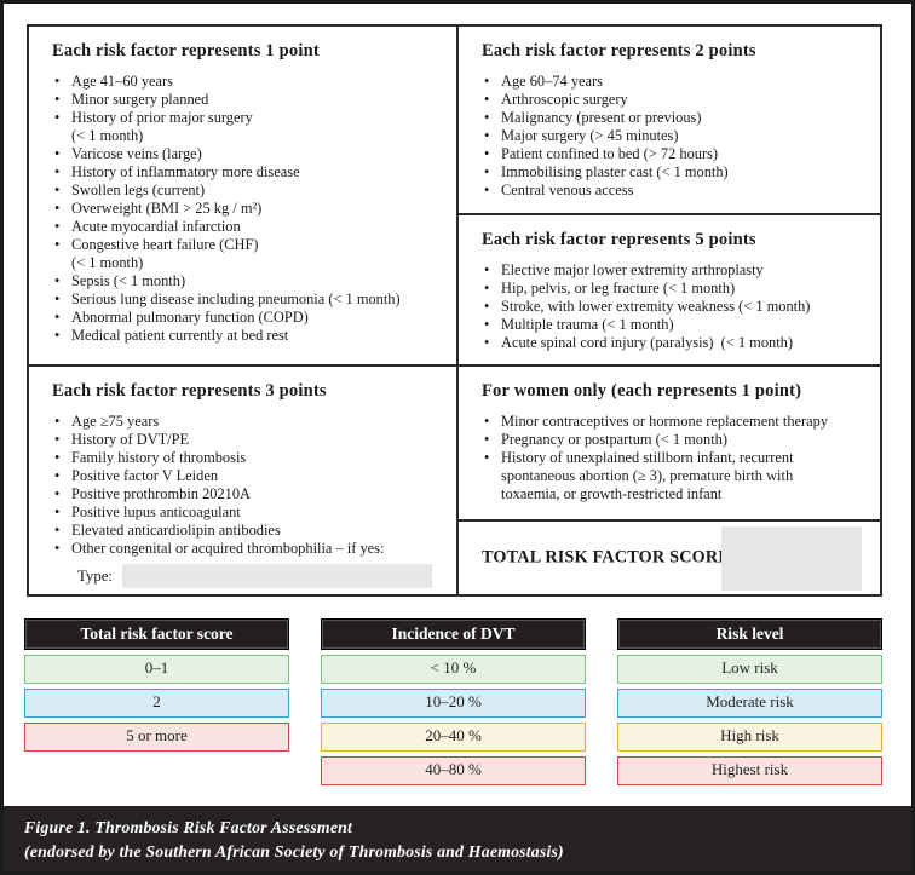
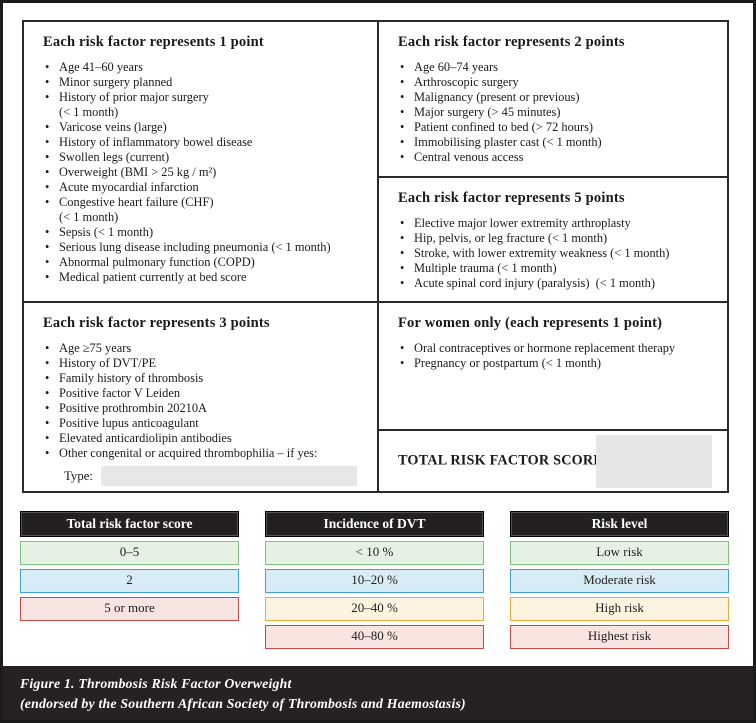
  Each risk factor represents 1 point
  Age 41–60 years
  Minor surgery planned
  History of prior major surgery
  (< 1 month)
  Varicose veins (large)
- History of inflammatory more disease
+ History of inflammatory bowel disease
  Swollen legs (current)
  Overweight (BMI > 25 kg / m²)
  Acute myocardial infarction
  Congestive heart failure (CHF)
  (< 1 month)
  Sepsis (< 1 month)
  Serious lung disease including pneumonia (< 1 month)
  Abnormal pulmonary function (COPD)
- Medical patient currently at bed rest
+ Medical patient currently at bed score
  Each risk factor represents 3 points
  Age ≥75 years
  History of DVT/PE
  Family history of thrombosis
  Positive factor V Leiden
  Positive prothrombin 20210A
  Positive lupus anticoagulant
  Elevated anticardiolipin antibodies
  Other congenital or acquired thrombophilia – if yes:
  Type:
  Each risk factor represents 2 points
  Age 60–74 years
  Arthroscopic surgery
  Malignancy (present or previous)
  Major surgery (> 45 minutes)
  Patient confined to bed (> 72 hours)
  Immobilising plaster cast (< 1 month)
  Central venous access
  Each risk factor represents 5 points
  Elective major lower extremity arthroplasty
  Hip, pelvis, or leg fracture (< 1 month)
  Stroke, with lower extremity weakness (< 1 month)
  Multiple trauma (< 1 month)
  Acute spinal cord injury (paralysis) (< 1 month)
  For women only (each represents 1 point)
- Minor contraceptives or hormone replacement therapy
+ Oral contraceptives or hormone replacement therapy
  Pregnancy or postpartum (< 1 month)
- History of unexplained stillborn infant, recurrent
- spontaneous abortion (≥ 3), premature birth with
- toxaemia, or growth-restricted infant
  TOTAL RISK FACTOR SCOR
  Total risk factor score
- 0–1
+ 0–5
  2
  5 or more
  Incidence of DVT
  < 10 %
  10–20 %
  20–40 %
  40–80 %
  Risk level
  Low risk
  Moderate risk
  High risk
  Highest risk
- Figure 1. Thrombosis Risk Factor Assessment
+ Figure 1. Thrombosis Risk Factor Overweight
  (endorsed by the Southern African Society of Thrombosis and Haemostasis)
